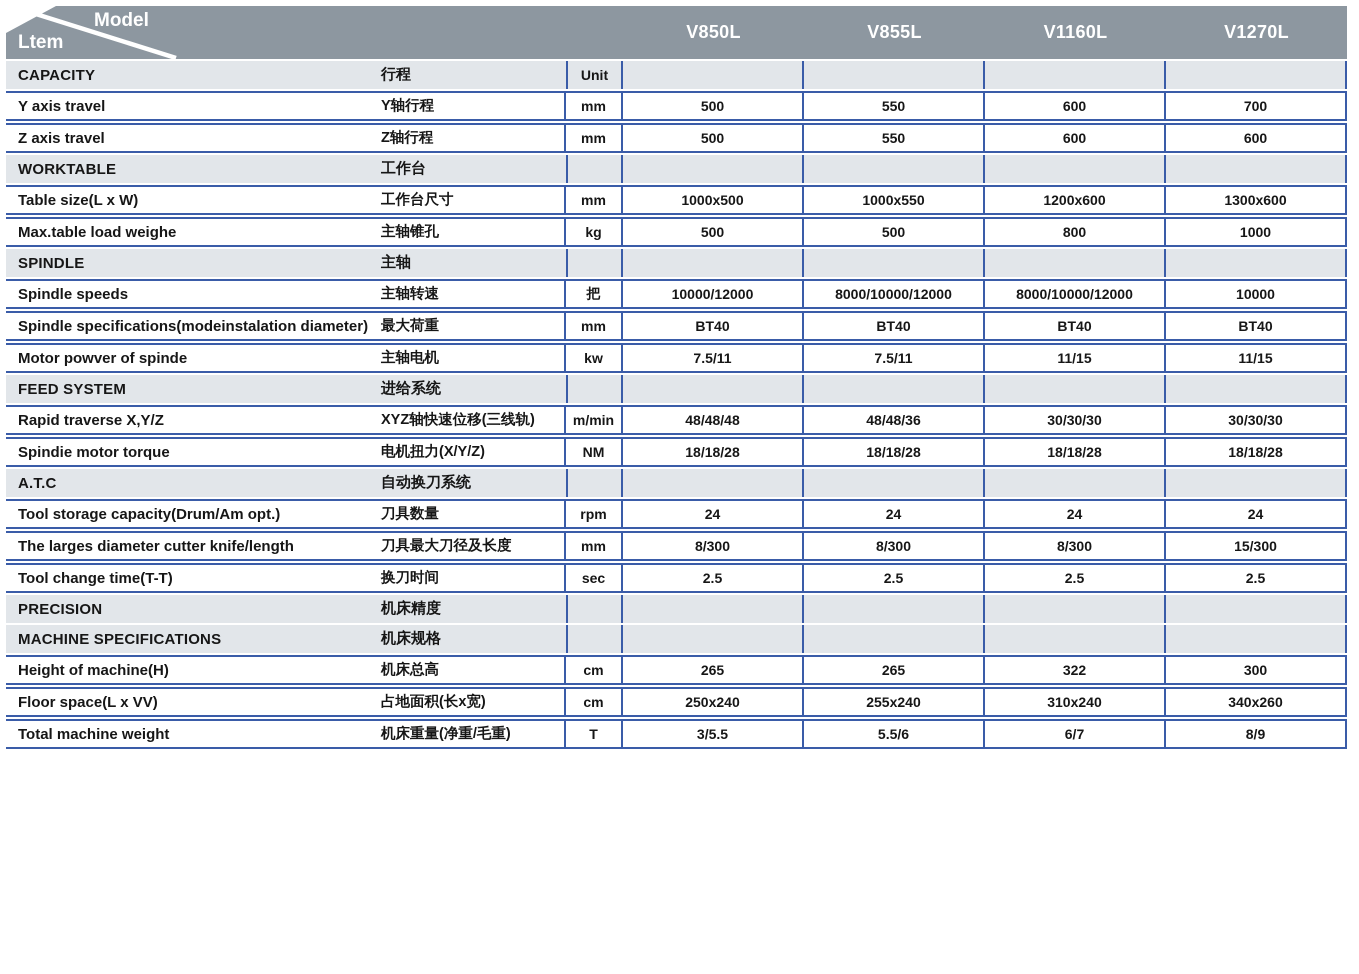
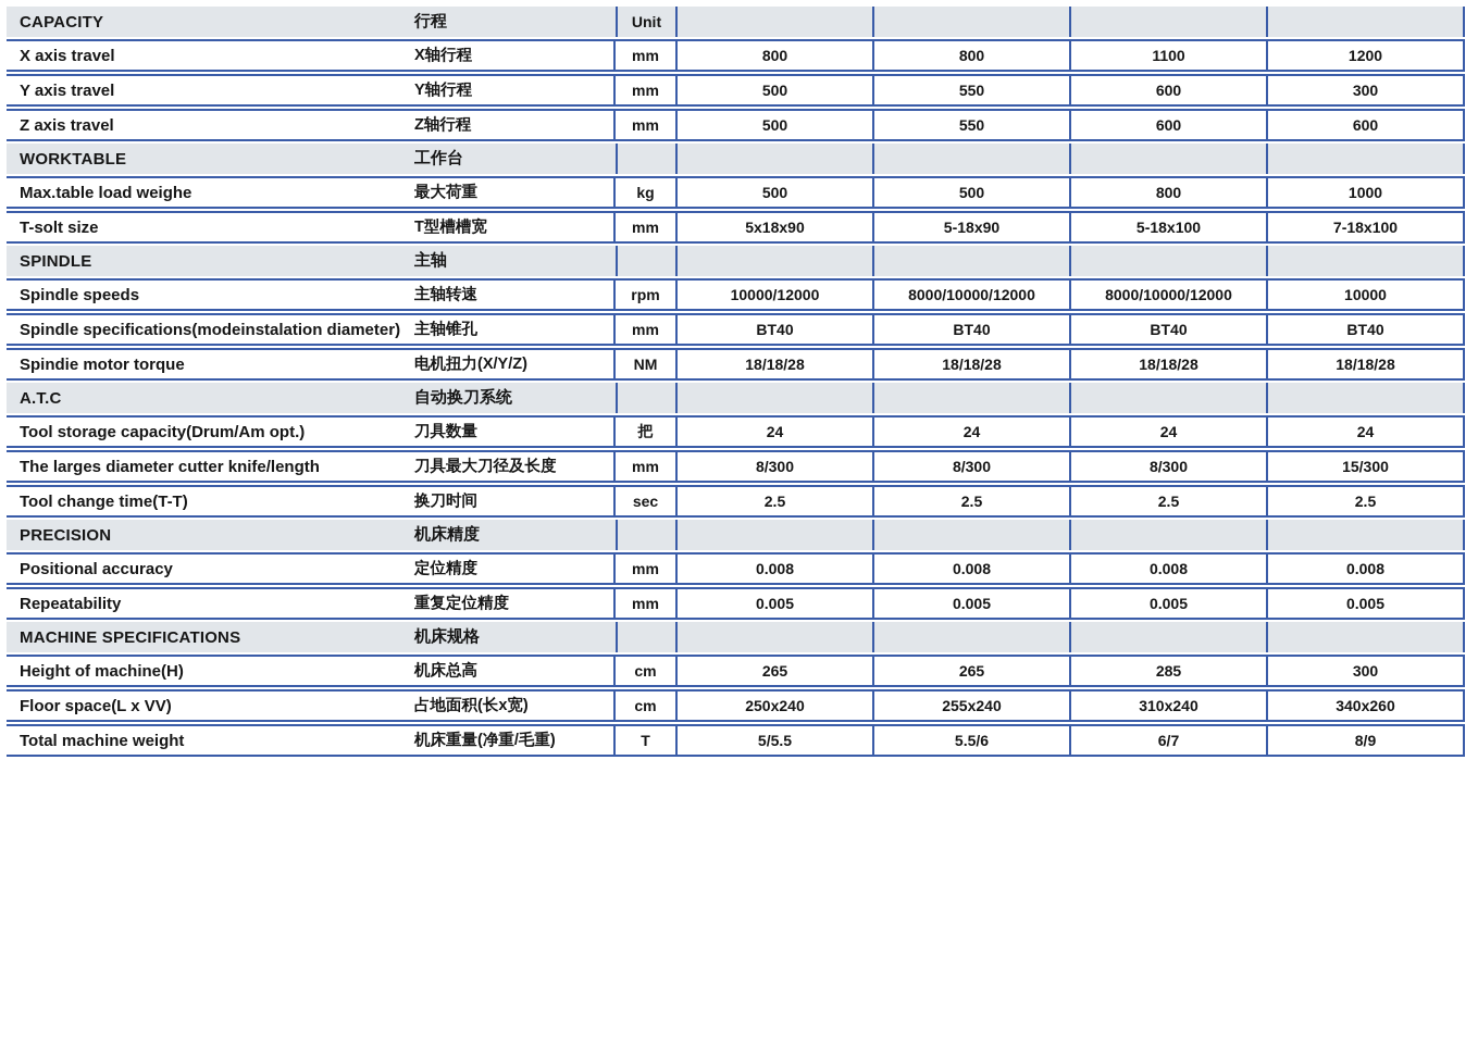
- Model Ltem	V850L	V855L	V1160L	V1270L
  CAPACITY	行程	Unit
+ X axis travel	X轴行程	mm	800	800	1100	1200
- Y axis travel	Y轴行程	mm	500	550	600	700
+ Y axis travel	Y轴行程	mm	500	550	600	300
  Z axis travel	Z轴行程	mm	500	550	600	600
  WORKTABLE	工作台
- Table size(L x W)	工作台尺寸	mm	1000x500	1000x550	1200x600	1300x600
- Max.table load weighe	主轴锥孔	kg	500	500	800	1000
+ Max.table load weighe	最大荷重	kg	500	500	800	1000
+ T-solt size	T型槽槽宽	mm	5x18x90	5-18x90	5-18x100	7-18x100
  SPINDLE	主轴
- Spindle speeds	主轴转速	把	10000/12000	8000/10000/12000	8000/10000/12000	10000
+ Spindle speeds	主轴转速	rpm	10000/12000	8000/10000/12000	8000/10000/12000	10000
- Spindle specifications(modeinstalation diameter)	最大荷重	mm	BT40	BT40	BT40	BT40
+ Spindle specifications(modeinstalation diameter)	主轴锥孔	mm	BT40	BT40	BT40	BT40
- Motor powver of spinde	主轴电机	kw	7.5/11	7.5/11	11/15	11/15
- FEED SYSTEM	进给系统
- Rapid traverse X,Y/Z	XYZ轴快速位移(三线轨)	m/min	48/48/48	48/48/36	30/30/30	30/30/30
  Spindie motor torque	电机扭力(X/Y/Z)	NM	18/18/28	18/18/28	18/18/28	18/18/28
  A.T.C	自动换刀系统
- Tool storage capacity(Drum/Am opt.)	刀具数量	rpm	24	24	24	24
+ Tool storage capacity(Drum/Am opt.)	刀具数量	把	24	24	24	24
  The larges diameter cutter knife/length	刀具最大刀径及长度	mm	8/300	8/300	8/300	15/300
  Tool change time(T-T)	换刀时间	sec	2.5	2.5	2.5	2.5
  PRECISION	机床精度
+ Positional accuracy	定位精度	mm	0.008	0.008	0.008	0.008
+ Repeatability	重复定位精度	mm	0.005	0.005	0.005	0.005
  MACHINE SPECIFICATIONS	机床规格
- Height of machine(H)	机床总高	cm	265	265	322	300
+ Height of machine(H)	机床总高	cm	265	265	285	300
  Floor space(L x VV)	占地面积(长x宽)	cm	250x240	255x240	310x240	340x260
- Total machine weight	机床重量(净重/毛重)	T	3/5.5	5.5/6	6/7	8/9
+ Total machine weight	机床重量(净重/毛重)	T	5/5.5	5.5/6	6/7	8/9
